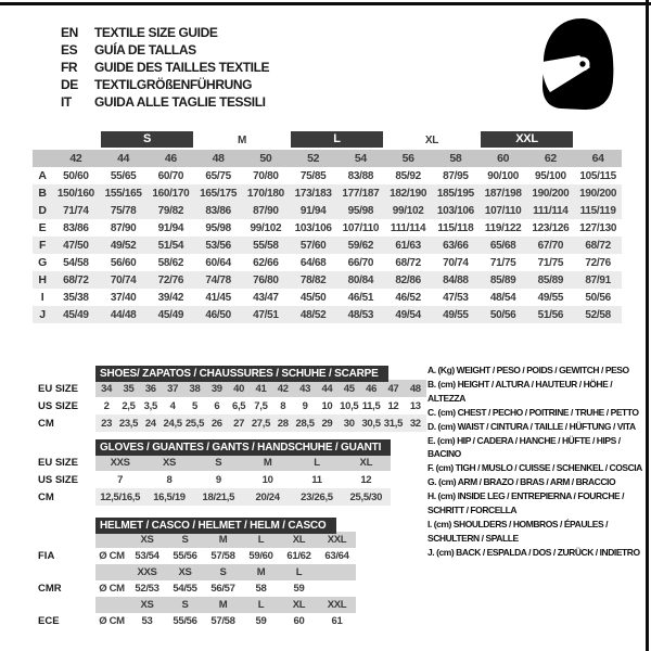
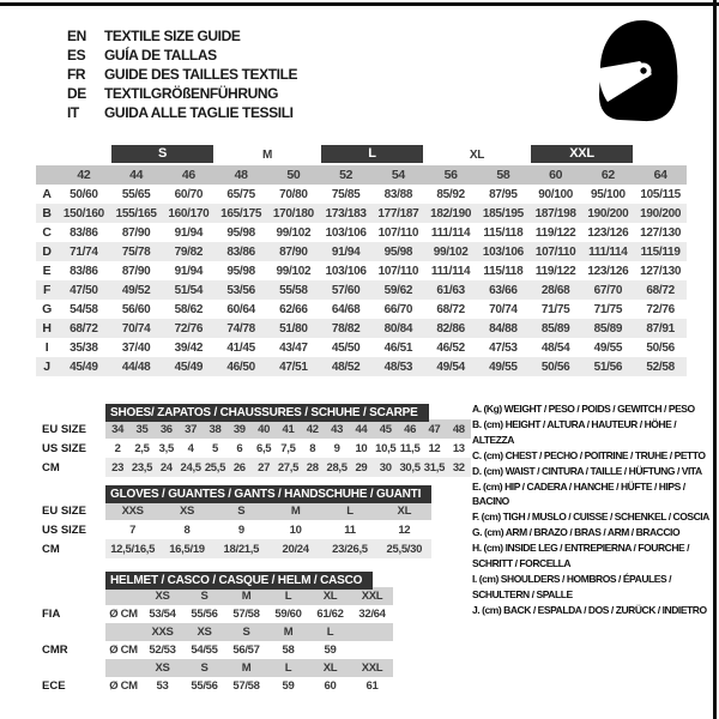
  EN
  TEXTILE SIZE GUIDE
  ES
  GUÍA DE TALLAS
  FR
  GUIDE DES TAILLES TEXTILE
  DE
  TEXTILGRÖßENFÜHRUNG
  IT
  GUIDA ALLE TAGLIE TESSILI
  		S	M	L	XL	XXL
  	42	44	46	48	50	52	54	56	58	60	62	64
  A	50/60	55/65	60/70	65/75	70/80	75/85	83/88	85/92	87/95	90/100	95/100	105/115
  B	150/160	155/165	160/170	165/175	170/180	173/183	177/187	182/190	185/195	187/198	190/200	190/200
+ C	83/86	87/90	91/94	95/98	99/102	103/106	107/110	111/114	115/118	119/122	123/126	127/130
  D	71/74	75/78	79/82	83/86	87/90	91/94	95/98	99/102	103/106	107/110	111/114	115/119
  E	83/86	87/90	91/94	95/98	99/102	103/106	107/110	111/114	115/118	119/122	123/126	127/130
- F	47/50	49/52	51/54	53/56	55/58	57/60	59/62	61/63	63/66	65/68	67/70	68/72
+ F	47/50	49/52	51/54	53/56	55/58	57/60	59/62	61/63	63/66	28/68	67/70	68/72
  G	54/58	56/60	58/62	60/64	62/66	64/68	66/70	68/72	70/74	71/75	71/75	72/76
- H	68/72	70/74	72/76	74/78	76/80	78/82	80/84	82/86	84/88	85/89	85/89	87/91
+ H	68/72	70/74	72/76	74/78	51/80	78/82	80/84	82/86	84/88	85/89	85/89	87/91
  I	35/38	37/40	39/42	41/45	43/47	45/50	46/51	46/52	47/53	48/54	49/55	50/56
  J	45/49	44/48	45/49	46/50	47/51	48/52	48/53	49/54	49/55	50/56	51/56	52/58
  SHOES/ ZAPATOS / CHAUSSURES / SCHUHE / SCARPE
  EU SIZE	34	35	36	37	38	39	40	41	42	43	44	45	46	47	48
  US SIZE	2	2,5	3,5	4	5	6	6,5	7,5	8	9	10	10,5	11,5	12	13
  CM	23	23,5	24	24,5	25,5	26	27	27,5	28	28,5	29	30	30,5	31,5	32
  GLOVES / GUANTES / GANTS / HANDSCHUHE / GUANTI
  EU SIZE	XXS	XS	S	M	L	XL
  US SIZE	7	8	9	10	11	12
  CM	12,5/16,5	16,5/19	18/21,5	20/24	23/26,5	25,5/30
- HELMET / CASCO / HELMET / HELM / CASCO
+ HELMET / CASCO / CASQUE / HELM / CASCO
  		XS	S	M	L	XL	XXL
- FIA	Ø CM	53/54	55/56	57/58	59/60	61/62	63/64
+ FIA	Ø CM	53/54	55/56	57/58	59/60	61/62	32/64
  		XXS	XS	S	M	L
  CMR	Ø CM	52/53	54/55	56/57	58	59
  		XS	S	M	L	XL	XXL
  ECE	Ø CM	53	55/56	57/58	59	60	61
  A. (Kg) WEIGHT / PESO / POIDS / GEWITCH / PESO
  B. (cm) HEIGHT / ALTURA / HAUTEUR / HÖHE / ALTEZZA
  C. (cm) CHEST / PECHO / POITRINE / TRUHE / PETTO
  D. (cm) WAIST / CINTURA / TAILLE / HÜFTUNG / VITA
  E. (cm) HIP / CADERA / HANCHE / HÜFTE / HIPS / BACINO
  F. (cm) TIGH / MUSLO / CUISSE / SCHENKEL / COSCIA
  G. (cm) ARM / BRAZO / BRAS / ARM / BRACCIO
  H. (cm) INSIDE LEG / ENTREPIERNA / FOURCHE / SCHRITT / FORCELLA
  I. (cm) SHOULDERS / HOMBROS / ÉPAULES / SCHULTERN / SPALLE
  J. (cm) BACK / ESPALDA / DOS / ZURÜCK / INDIETRO
